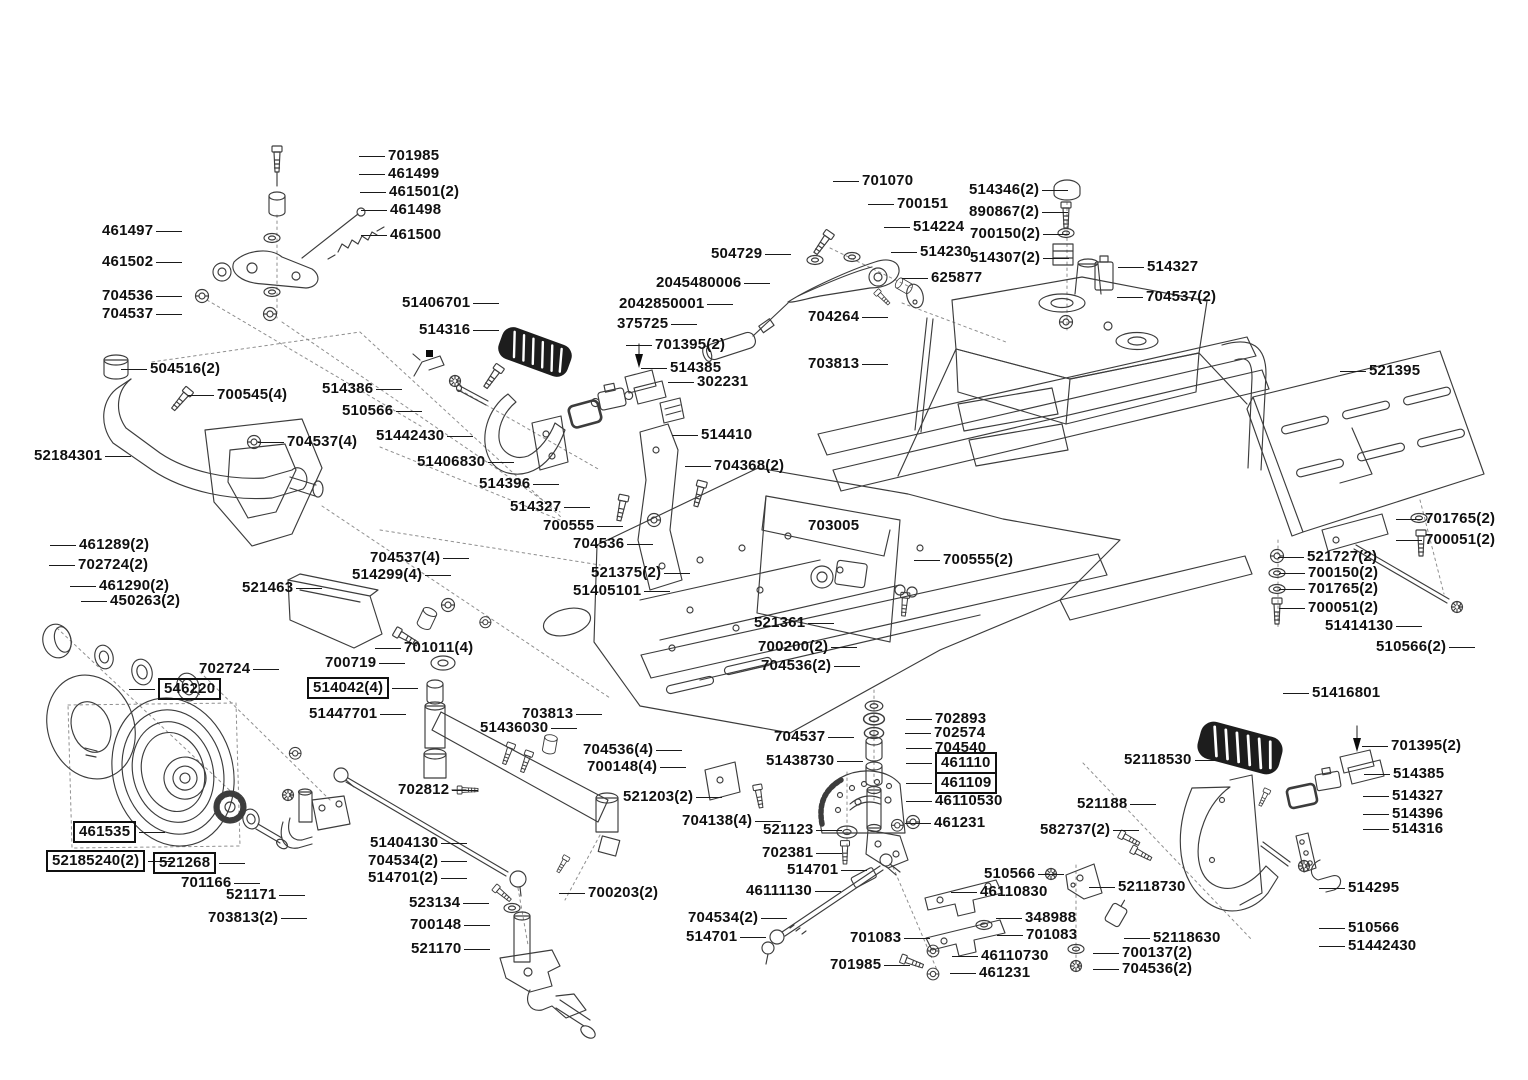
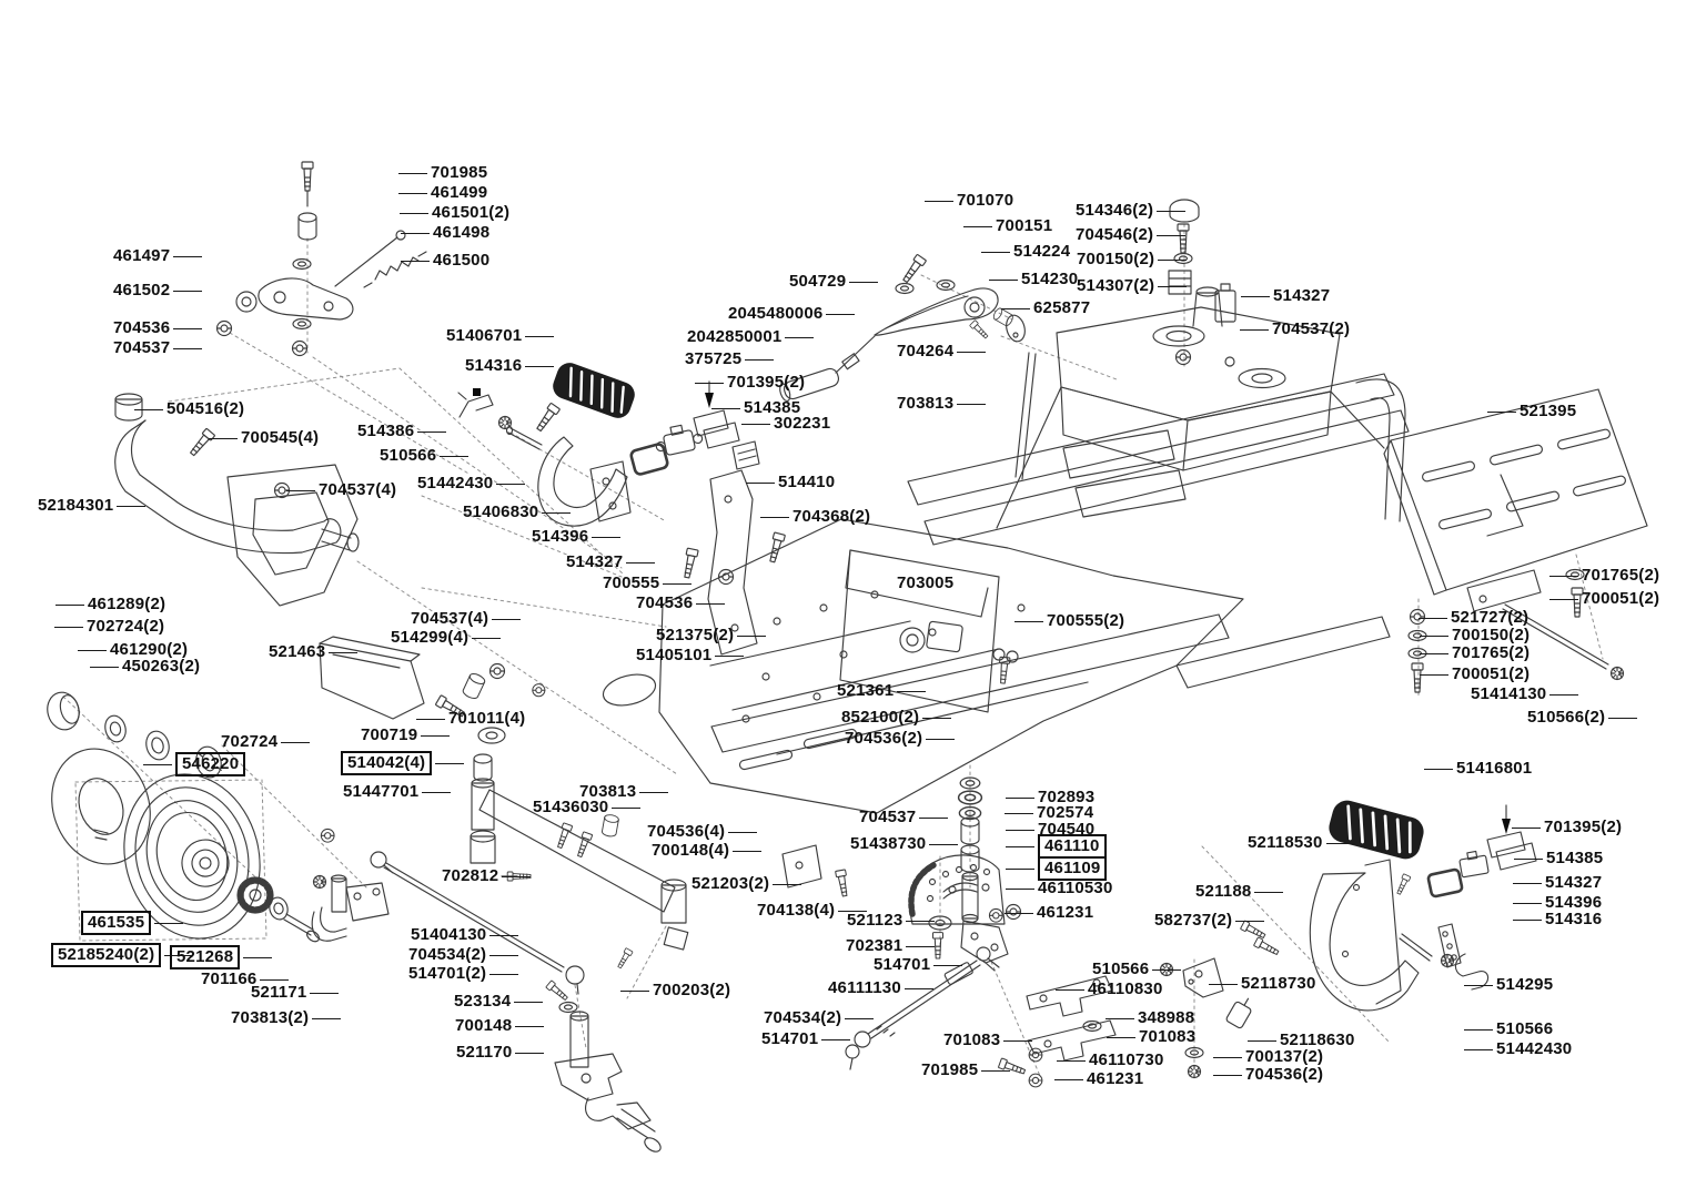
  701985
  461499
  461501(2)
  461498
  461500
  461497
  461502
  704536
  704537
  701070
  700151
  514224
  514230
  504729
  2045480006
  2042850001
  375725
  701395(2)
  514385
  302231
  704264
  703813
  625877
  514346(2)
- 890867(2)
+ 704546(2)
  700150(2)
  514307(2)
  514327
  704537(2)
  521395
  504516(2)
  700545(4)
  704537(4)
  52184301
  514386
  510566
  51442430
  51406701
  514316
  51406830
  514396
  514327
  700555
  704536
  514410
  704368(2)
  703005
  700555(2)
  521375(2)
  51405101
  521361
- 700200(2)
+ 852100(2)
  704536(2)
  701765(2)
  700051(2)
  521727(2)
  700150(2)
  701765(2)
  700051(2)
  51414130
  510566(2)
  461289(2)
  702724(2)
  461290(2)
  450263(2)
  521463
  704537(4)
  514299(4)
  701011(4)
  700719
  702724
  546220
  514042(4)
  51447701
  461535
  52185240(2)
  521268
  701166
  521171
  703813(2)
  702812
  51404130
  704534(2)
  514701(2)
  523134
  700148
  521170
  700203(2)
  703813
  51436030
  704536(4)
  700148(4)
  521203(2)
  704138(4)
  704537
  51438730
  702893
  702574
  704540
  461110
  461109
  46110530
  461231
  521123
  702381
  514701
  46111130
  704534(2)
  514701
  701083
  701985
  510566
  46110830
  348988
  701083
  46110730
  461231
  52118530
  521188
  582737(2)
  52118730
  52118630
  700137(2)
  704536(2)
  51416801
  701395(2)
  514385
  514327
  514396
  514316
  514295
  510566
  51442430
